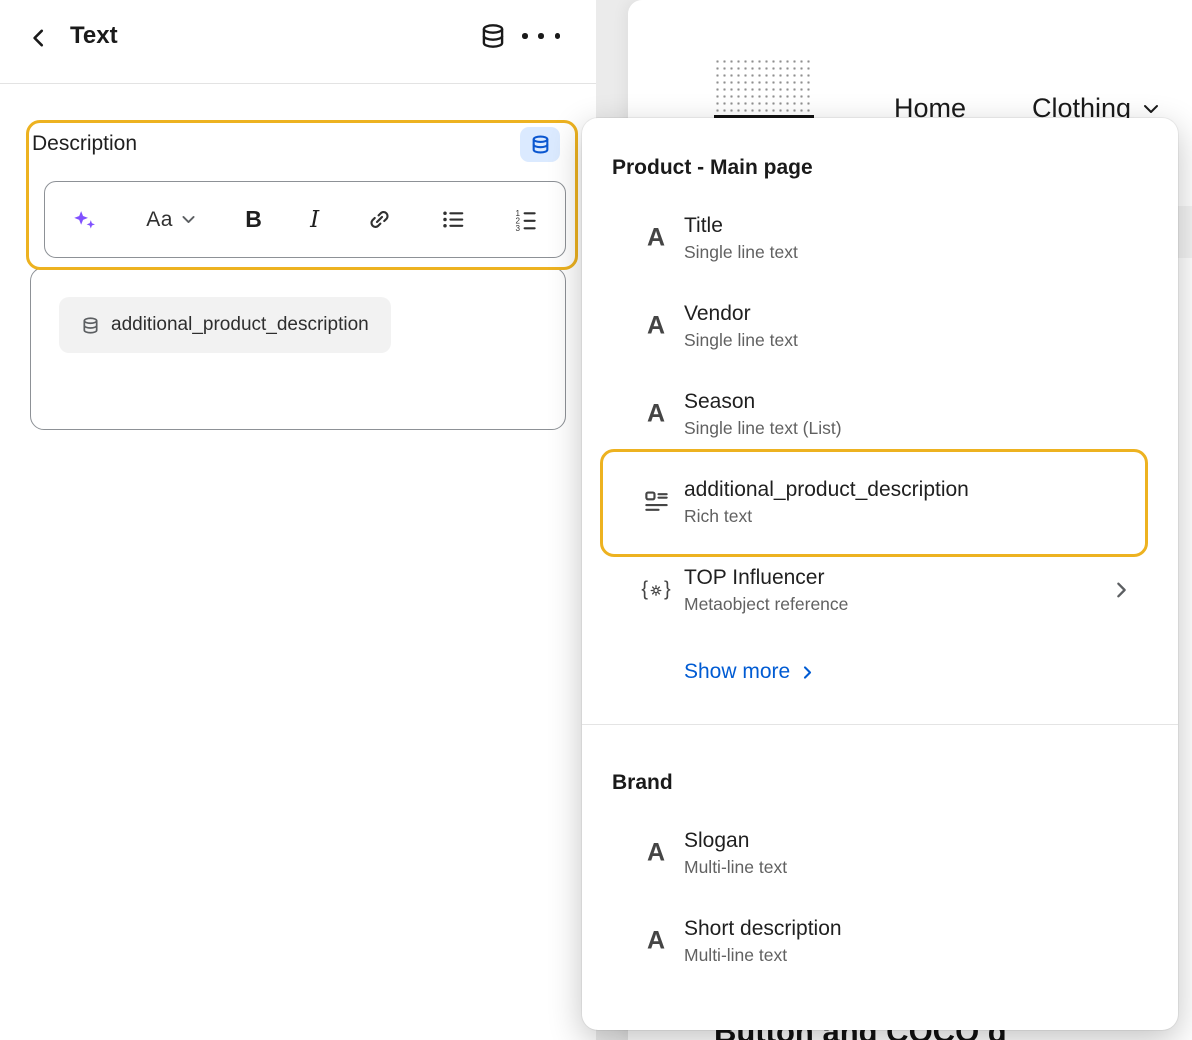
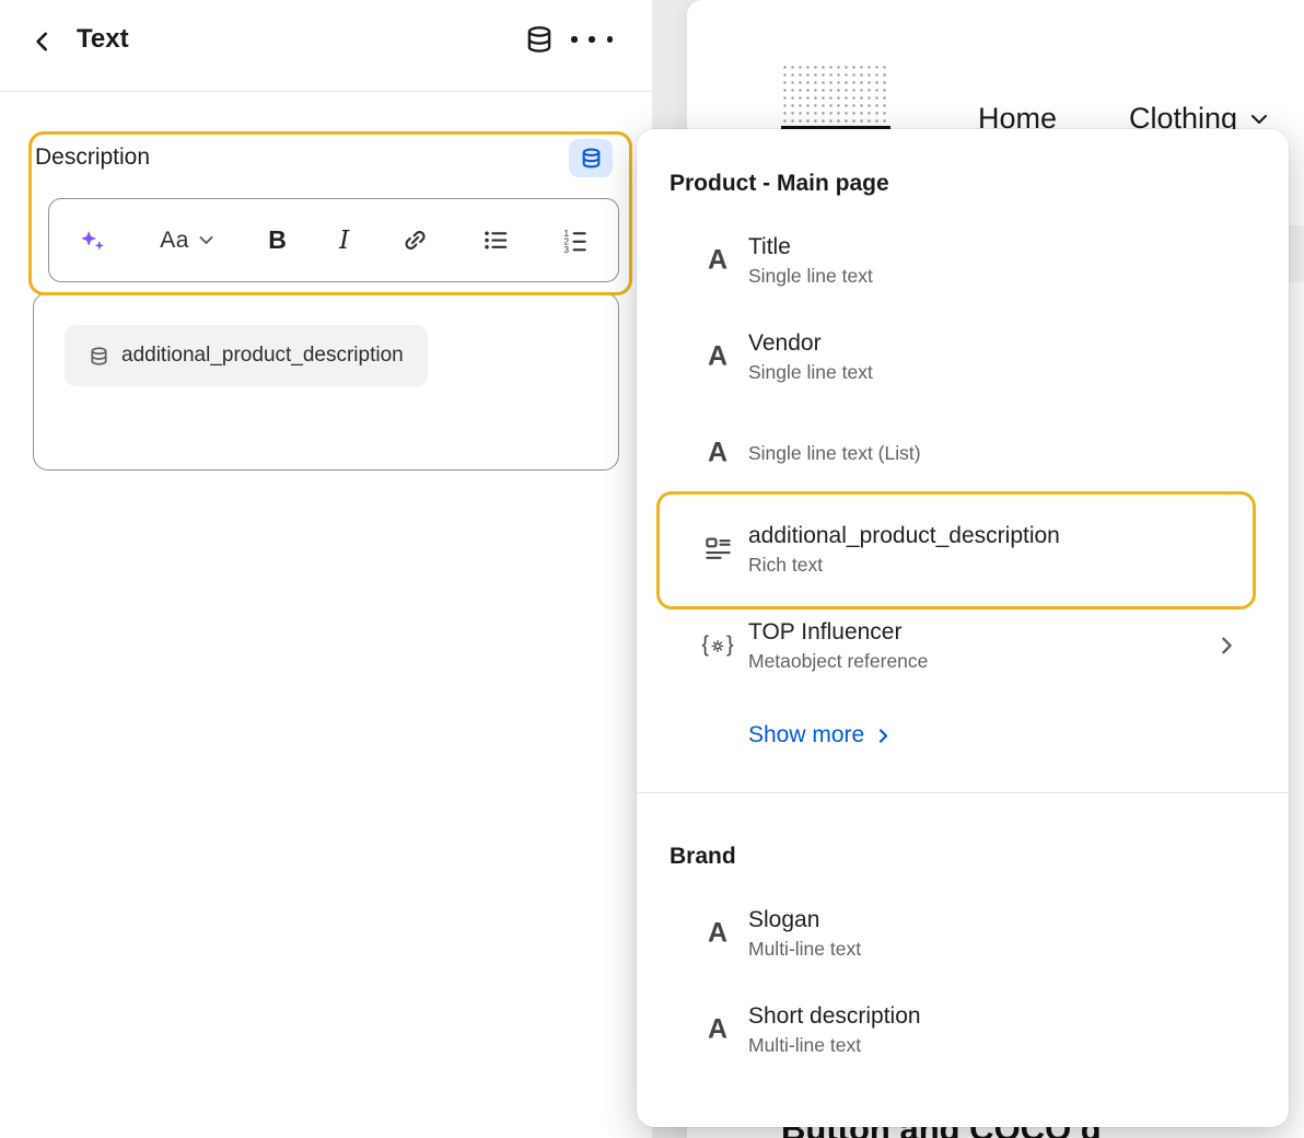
  Home
  Clothing
  Button and COCO d
  Text
  Description
  Aa
  B
  I
  1
  2
  3
  additional_product_description
  Product - Main page
  A
  Title
  Single line text
  A
  Vendor
  Single line text
  A
- Season
  Single line text (List)
  additional_product_description
  Rich text
  {
  }
  TOP Influencer
  Metaobject reference
  Show more
  Brand
  A
  Slogan
  Multi-line text
  A
  Short description
  Multi-line text
